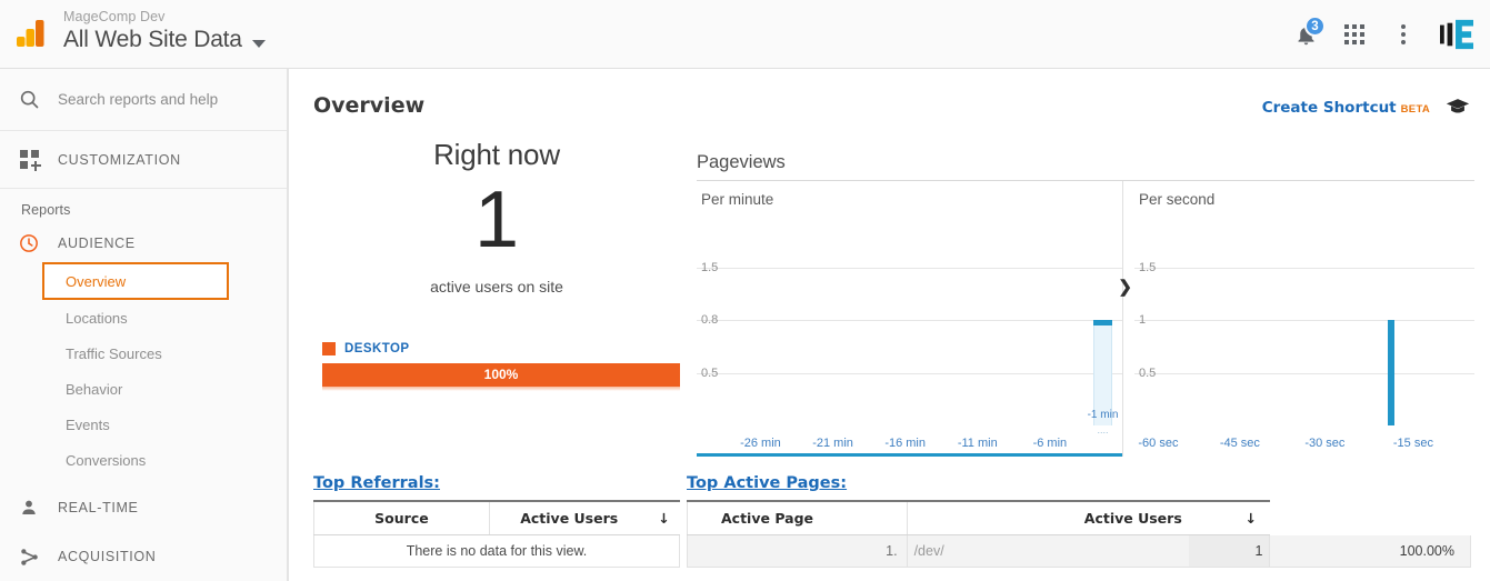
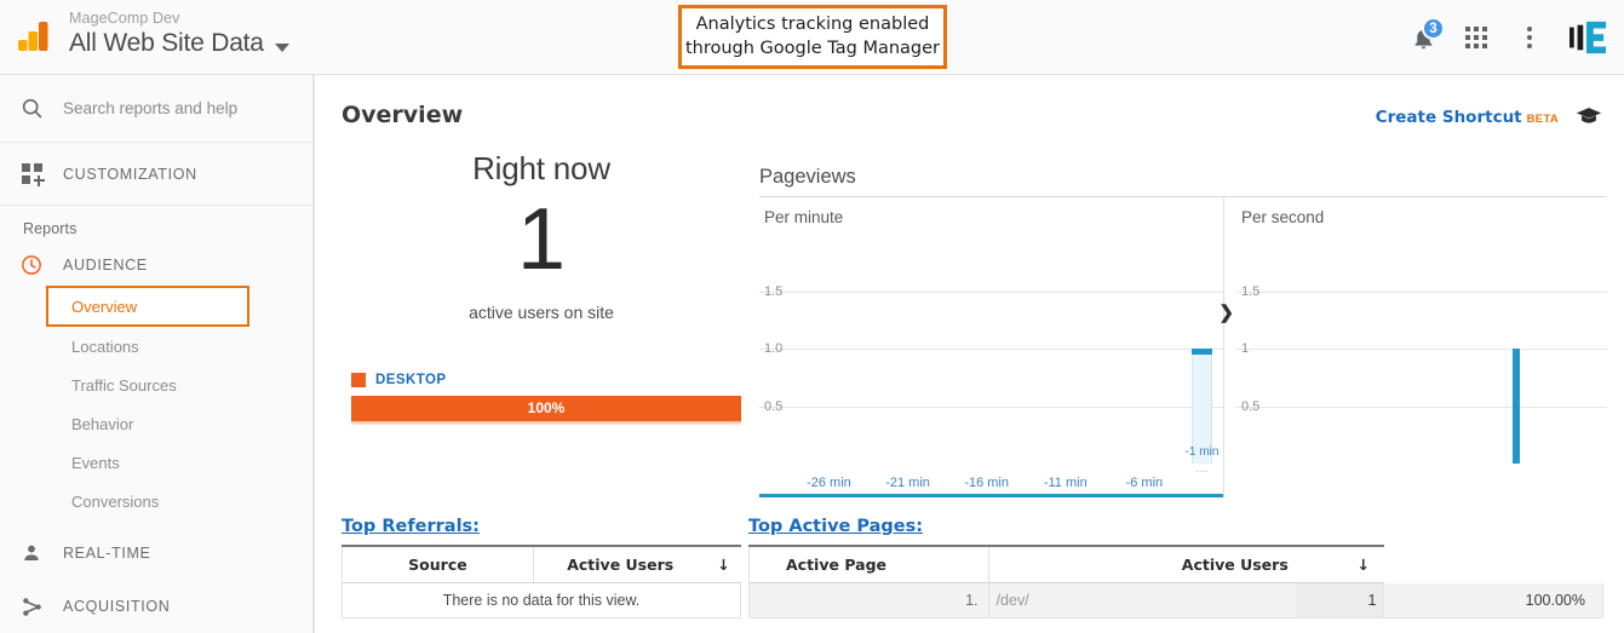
  MageComp Dev
  All Web Site Data
+ Analytics tracking enabled
+ through Google Tag Manager
  3
  Search reports and help
  CUSTOMIZATION
  Reports
  AUDIENCE
  Overview
  Locations
  Traffic Sources
  Behavior
  Events
  Conversions
  REAL-TIME
  ACQUISITION
  Overview
  Create Shortcut
  BETA
  Right now
  1
  active users on site
  DESKTOP
  100%
  Pageviews
  Per minute
  1.5
- 0.8
+ 1.0
  0.5
  -1 min
  ....
  -26 min
  -21 min
  -16 min
  -11 min
  -6 min
  ❯
  Per second
  1.5
  1
  0.5
- -60 sec
- -45 sec
- -30 sec
- -15 sec
  Top Referrals:
  Source	Active Users	↓
  There is no data for this view.
  Top Active Pages:
  Active Page	Active Users	↓
  1.	/dev/	1	100.00%
